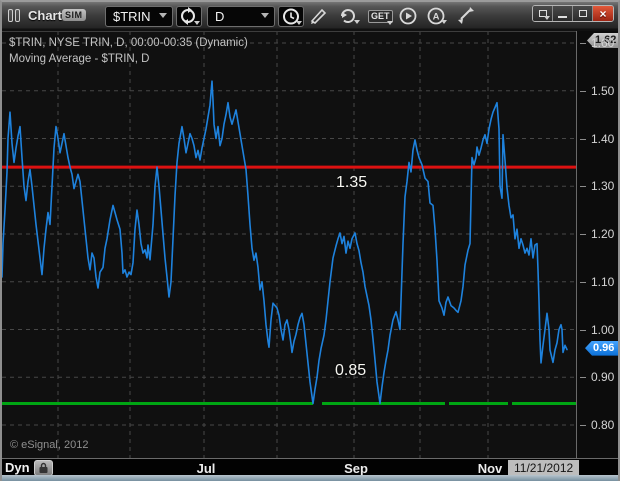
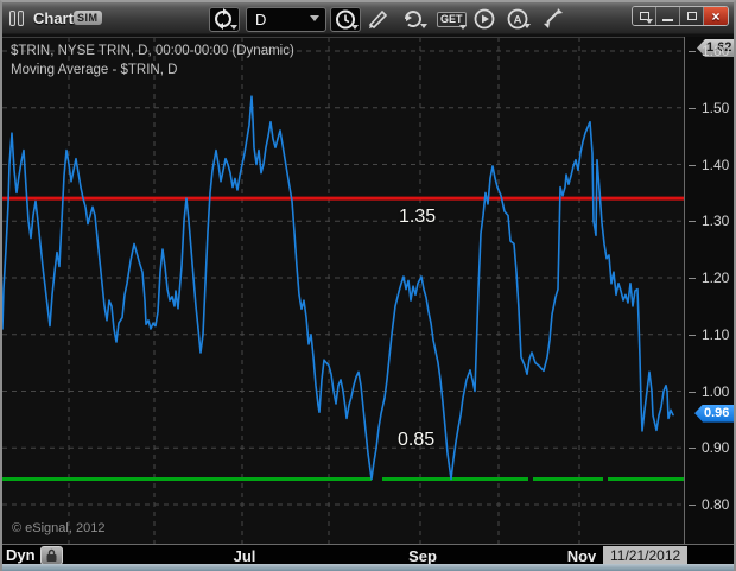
  Chart
  SIM
- $TRIN
  D
  GET
  A
  ×
- $TRIN, NYSE TRIN, D, 00:00-00:35 (Dynamic)
+ $TRIN, NYSE TRIN, D, 00:00-00:00 (Dynamic)
  Moving Average - $TRIN, D
  1.35
  0.85
  © eSignal, 2012
  1.62
  0.96
  1.60
  1.50
  1.40
  1.30
  1.20
  1.10
  1.00
  0.90
  0.80
  Dyn
  11/21/2012
  Jul
  Sep
  Nov
